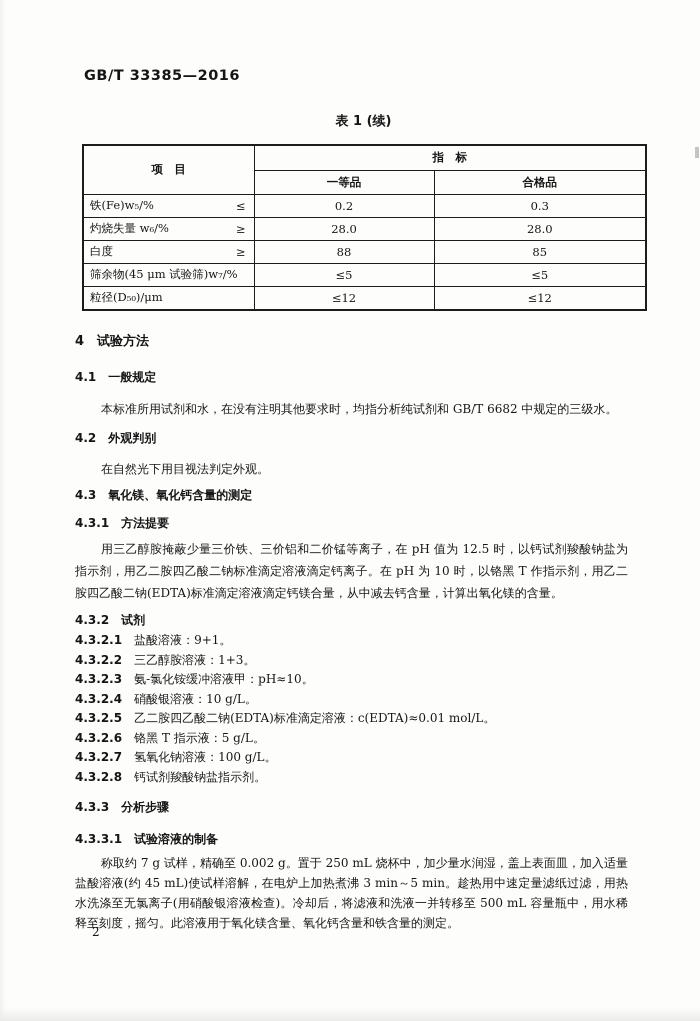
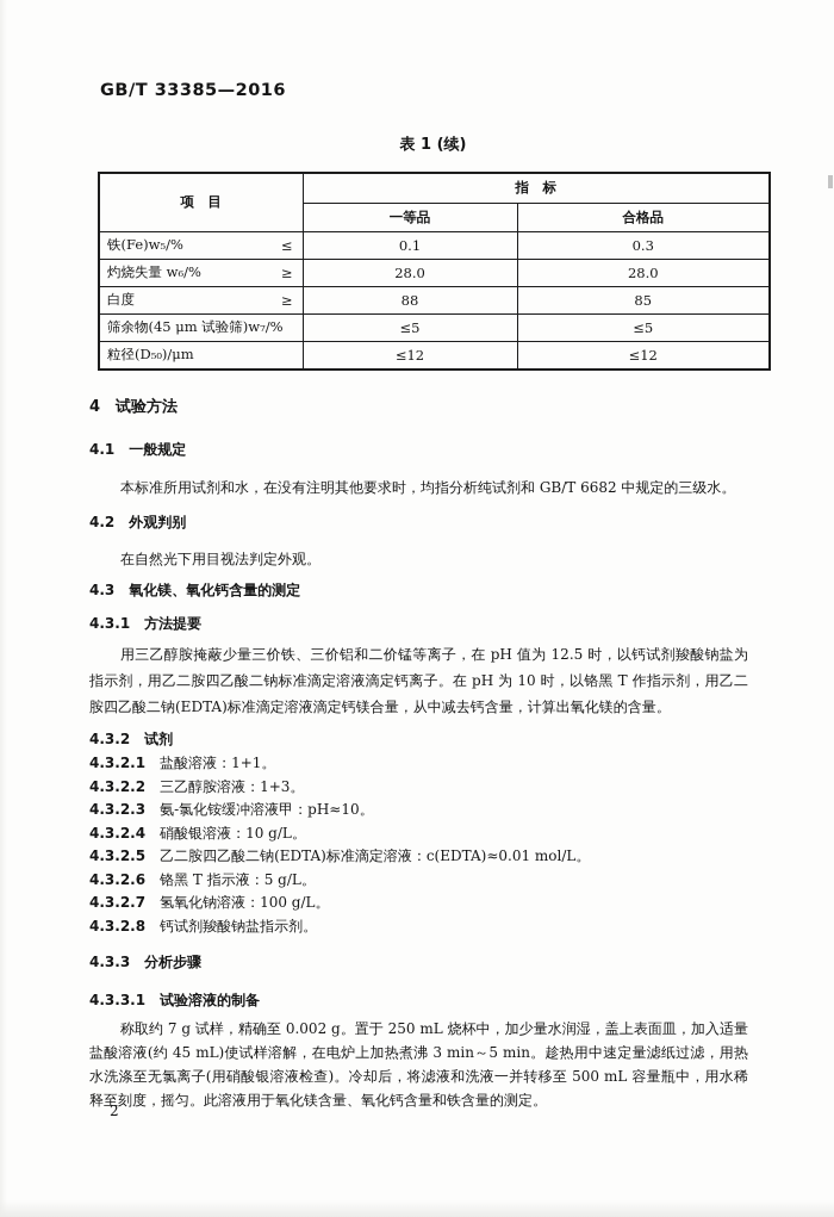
  GB/T 33385—2016
  表 1 (续)
  项 目	指 标
  一等品	合格品
- 铁(Fe)w₅/% ≤	0.2	0.3
+ 铁(Fe)w₅/% ≤	0.1	0.3
  灼烧失量 w₆/% ≥	28.0	28.0
  白度 ≥	88	85
  筛余物(45 μm 试验筛)w₇/%	≤5	≤5
  粒径(D₅₀)/μm	≤12	≤12
  4 试验方法
  4.1 一般规定
  本标准所用试剂和水，在没有注明其他要求时，均指分析纯试剂和 GB/T 6682 中规定的三级水。
  4.2 外观判别
  在自然光下用目视法判定外观。
  4.3 氧化镁、氧化钙含量的测定
  4.3.1 方法提要
  用三乙醇胺掩蔽少量三价铁、三价铝和二价锰等离子，在 pH 值为 12.5 时，以钙试剂羧酸钠盐为指示剂，用乙二胺四乙酸二钠标准滴定溶液滴定钙离子。在 pH 为 10 时，以铬黑 T 作指示剂，用乙二胺四乙酸二钠(EDTA)标准滴定溶液滴定钙镁合量，从中减去钙含量，计算出氧化镁的含量。
  4.3.2 试剂
- 4.3.2.1 盐酸溶液：9+1。
+ 4.3.2.1 盐酸溶液：1+1。
  4.3.2.2 三乙醇胺溶液：1+3。
  4.3.2.3 氨-氯化铵缓冲溶液甲：pH≈10。
  4.3.2.4 硝酸银溶液：10 g/L。
  4.3.2.5 乙二胺四乙酸二钠(EDTA)标准滴定溶液：c(EDTA)≈0.01 mol/L。
  4.3.2.6 铬黑 T 指示液：5 g/L。
  4.3.2.7 氢氧化钠溶液：100 g/L。
  4.3.2.8 钙试剂羧酸钠盐指示剂。
  4.3.3 分析步骤
  4.3.3.1 试验溶液的制备
  称取约 7 g 试样，精确至 0.002 g。置于 250 mL 烧杯中，加少量水润湿，盖上表面皿，加入适量盐酸溶液(约 45 mL)使试样溶解，在电炉上加热煮沸 3 min～5 min。趁热用中速定量滤纸过滤，用热水洗涤至无氯离子(用硝酸银溶液检查)。冷却后，将滤液和洗液一并转移至 500 mL 容量瓶中，用水稀释至刻度，摇匀。此溶液用于氧化镁含量、氧化钙含量和铁含量的测定。
  2
